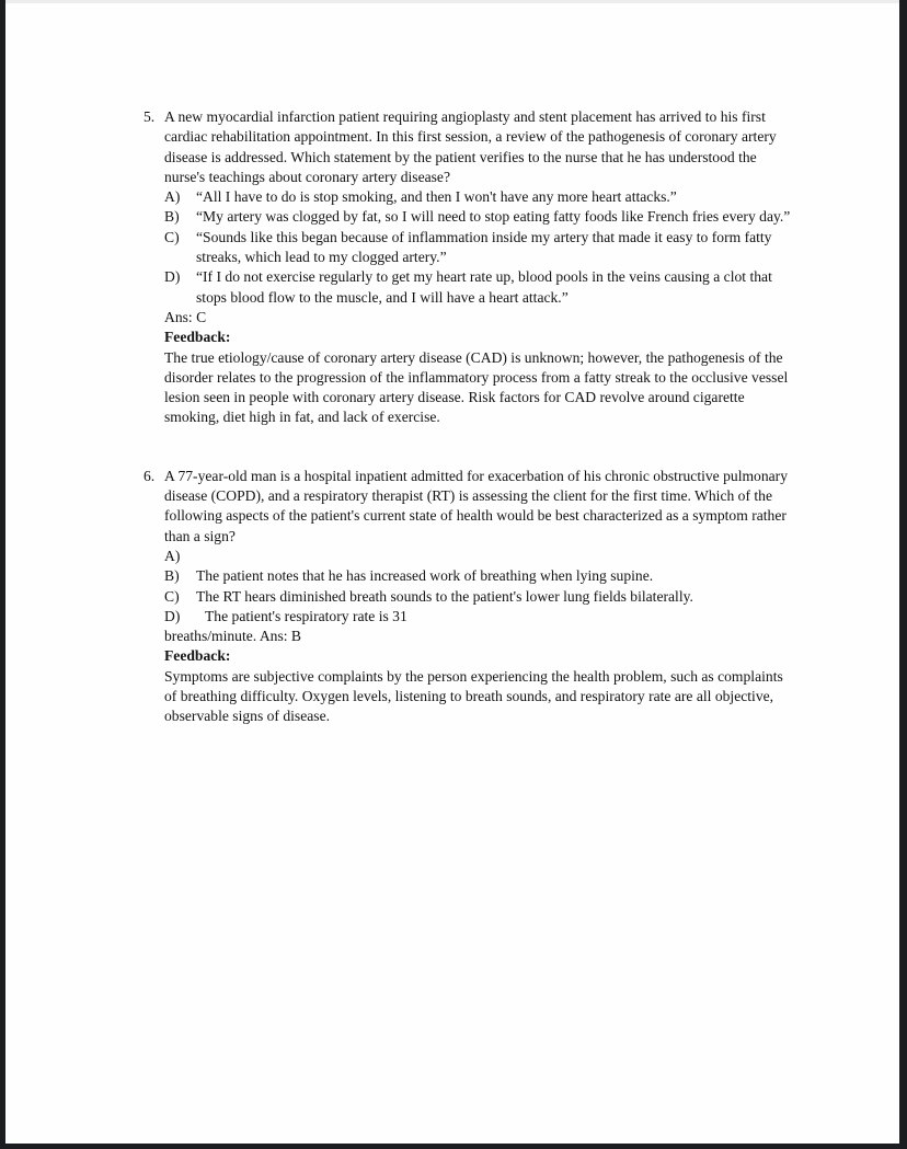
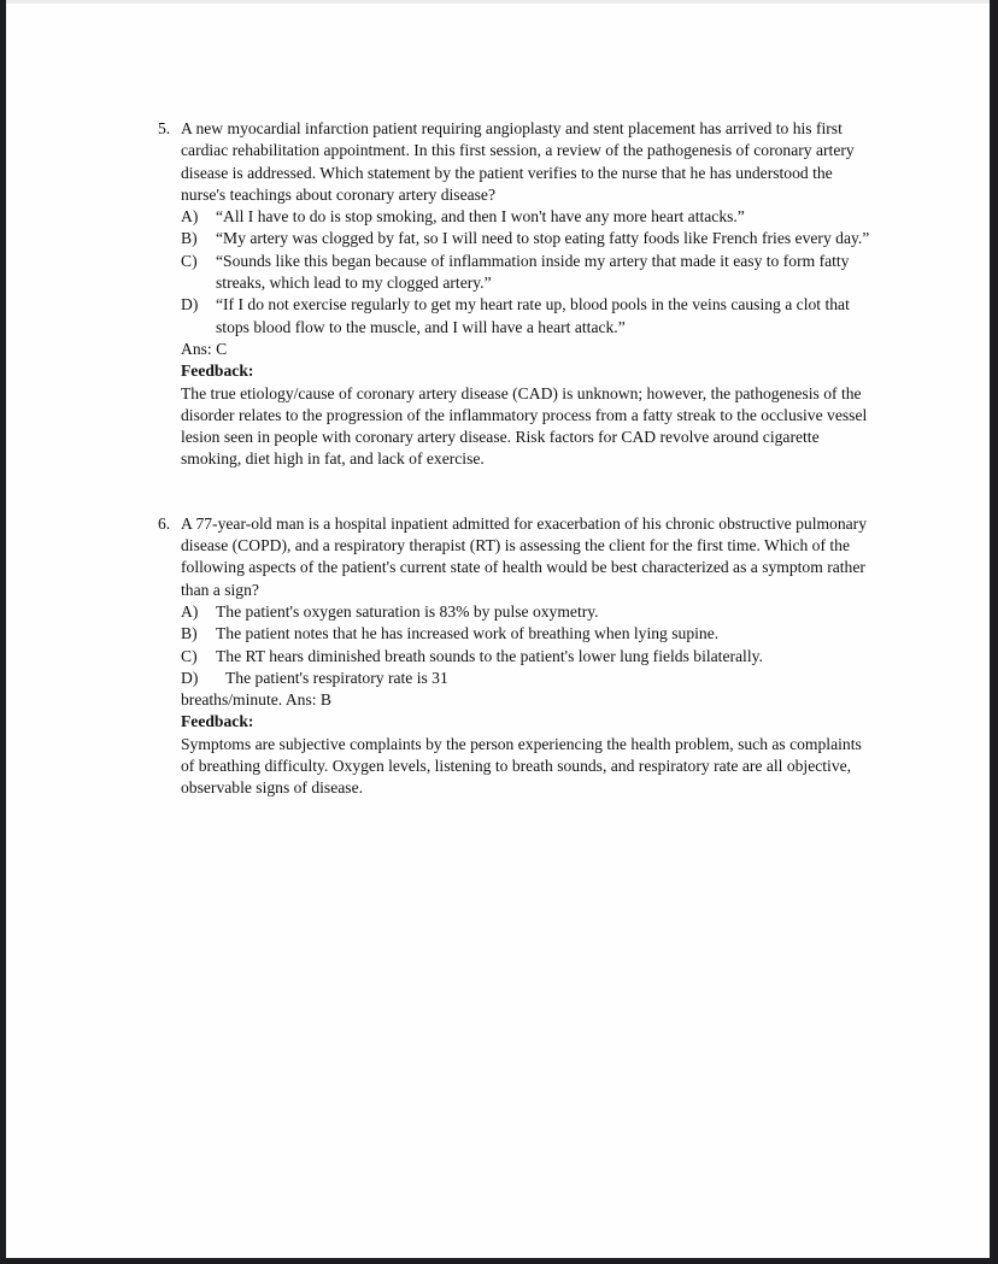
  5.
  A new myocardial infarction patient requiring angioplasty and stent placement has arrived to his first cardiac rehabilitation appointment. In this first session, a review of the pathogenesis of coronary artery disease is addressed. Which statement by the patient verifies to the nurse that he has understood the nurse's teachings about coronary artery disease?
  A)
  “All I have to do is stop smoking, and then I won't have any more heart attacks.”
  B)
  “My artery was clogged by fat, so I will need to stop eating fatty foods like French fries every day.”
  C)
  “Sounds like this began because of inflammation inside my artery that made it easy to form fatty streaks, which lead to my clogged artery.”
  D)
  “If I do not exercise regularly to get my heart rate up, blood pools in the veins causing a clot that stops blood flow to the muscle, and I will have a heart attack.”
  Ans: C
  Feedback:
  The true etiology/cause of coronary artery disease (CAD) is unknown; however, the pathogenesis of the disorder relates to the progression of the inflammatory process from a fatty streak to the occlusive vessel lesion seen in people with coronary artery disease. Risk factors for CAD revolve around cigarette smoking, diet high in fat, and lack of exercise.
  6.
  A 77-year-old man is a hospital inpatient admitted for exacerbation of his chronic obstructive pulmonary disease (COPD), and a respiratory therapist (RT) is assessing the client for the first time. Which of the following aspects of the patient's current state of health would be best characterized as a symptom rather than a sign?
  A)
+ The patient's oxygen saturation is 83% by pulse oxymetry.
  B)
  The patient notes that he has increased work of breathing when lying supine.
  C)
  The RT hears diminished breath sounds to the patient's lower lung fields bilaterally.
  D)
  The patient's respiratory rate is 31
  breaths/minute. Ans: B
  Feedback:
  Symptoms are subjective complaints by the person experiencing the health problem, such as complaints of breathing difficulty. Oxygen levels, listening to breath sounds, and respiratory rate are all objective, observable signs of disease.
